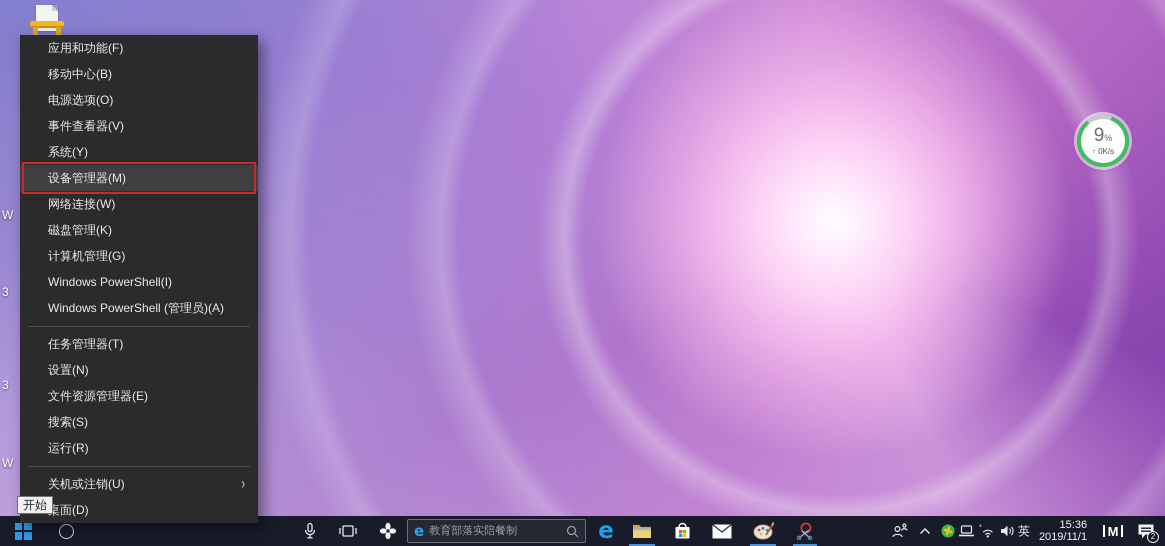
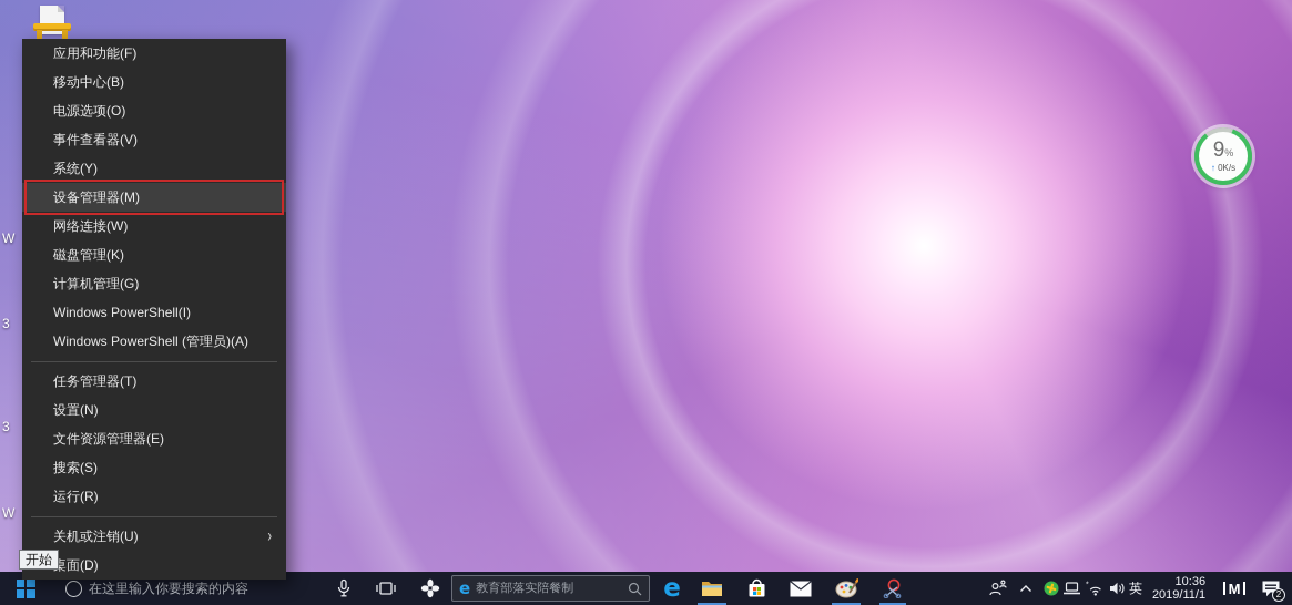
  W
  3
  3
  W
  9%
  ↑ 0K/s
  应用和功能(F)
  移动中心(B)
  电源选项(O)
  事件查看器(V)
  系统(Y)
  设备管理器(M)
  网络连接(W)
  磁盘管理(K)
  计算机管理(G)
  Windows PowerShell(I)
  Windows PowerShell (管理员)(A)
  任务管理器(T)
  设置(N)
  文件资源管理器(E)
  搜索(S)
  运行(R)
  关机或注销(U)
  ›
  桌面(D)
  开始
+ 在这里输入你要搜索的内容
  e
  教育部落实陪餐制
  e
  英
- 15:36
+ 10:36
  2019/11/1
  M
  2
